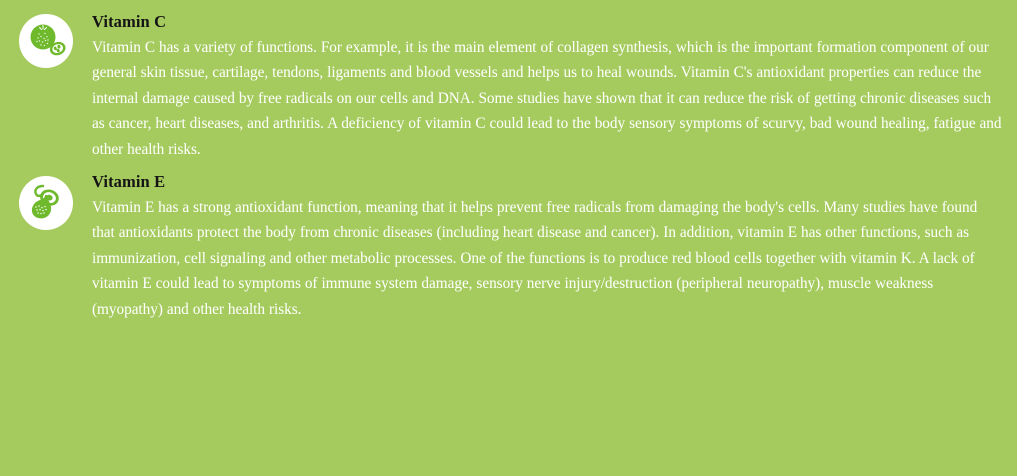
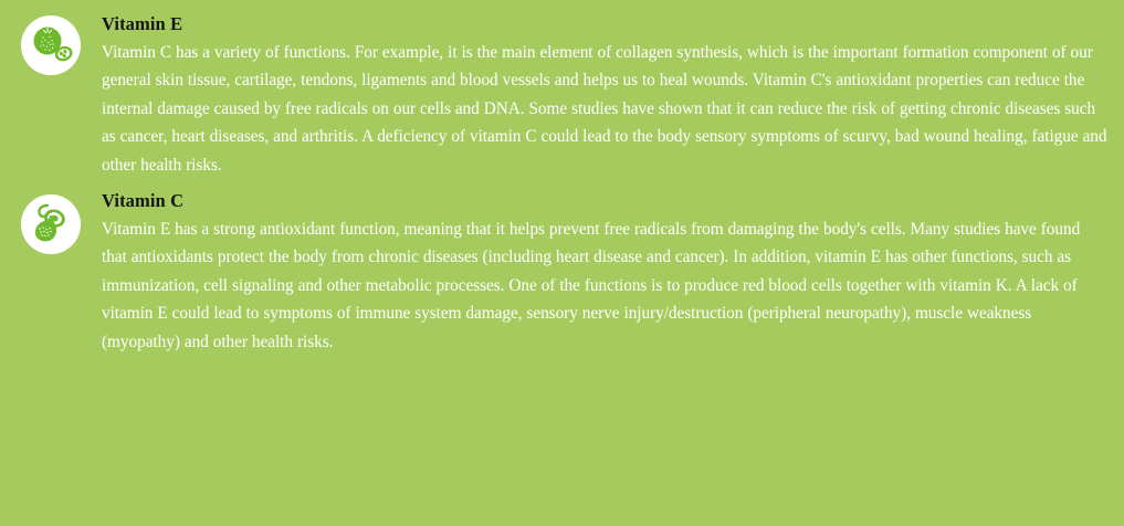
- Vitamin C
+ Vitamin E
  Vitamin C has a variety of functions. For example, it is the main element of collagen synthesis, which is the important formation component of our general skin tissue, cartilage, tendons, ligaments and blood vessels and helps us to heal wounds. Vitamin C's antioxidant properties can reduce the internal damage caused by free radicals on our cells and DNA. Some studies have shown that it can reduce the risk of getting chronic diseases such as cancer, heart diseases, and arthritis. A deficiency of vitamin C could lead to the body sensory symptoms of scurvy, bad wound healing, fatigue and other health risks.
- Vitamin E
+ Vitamin C
  Vitamin E has a strong antioxidant function, meaning that it helps prevent free radicals from damaging the body's cells. Many studies have found that antioxidants protect the body from chronic diseases (including heart disease and cancer). In addition, vitamin E has other functions, such as immunization, cell signaling and other metabolic processes. One of the functions is to produce red blood cells together with vitamin K. A lack of vitamin E could lead to symptoms of immune system damage, sensory nerve injury/destruction (peripheral neuropathy), muscle weakness (myopathy) and other health risks.
